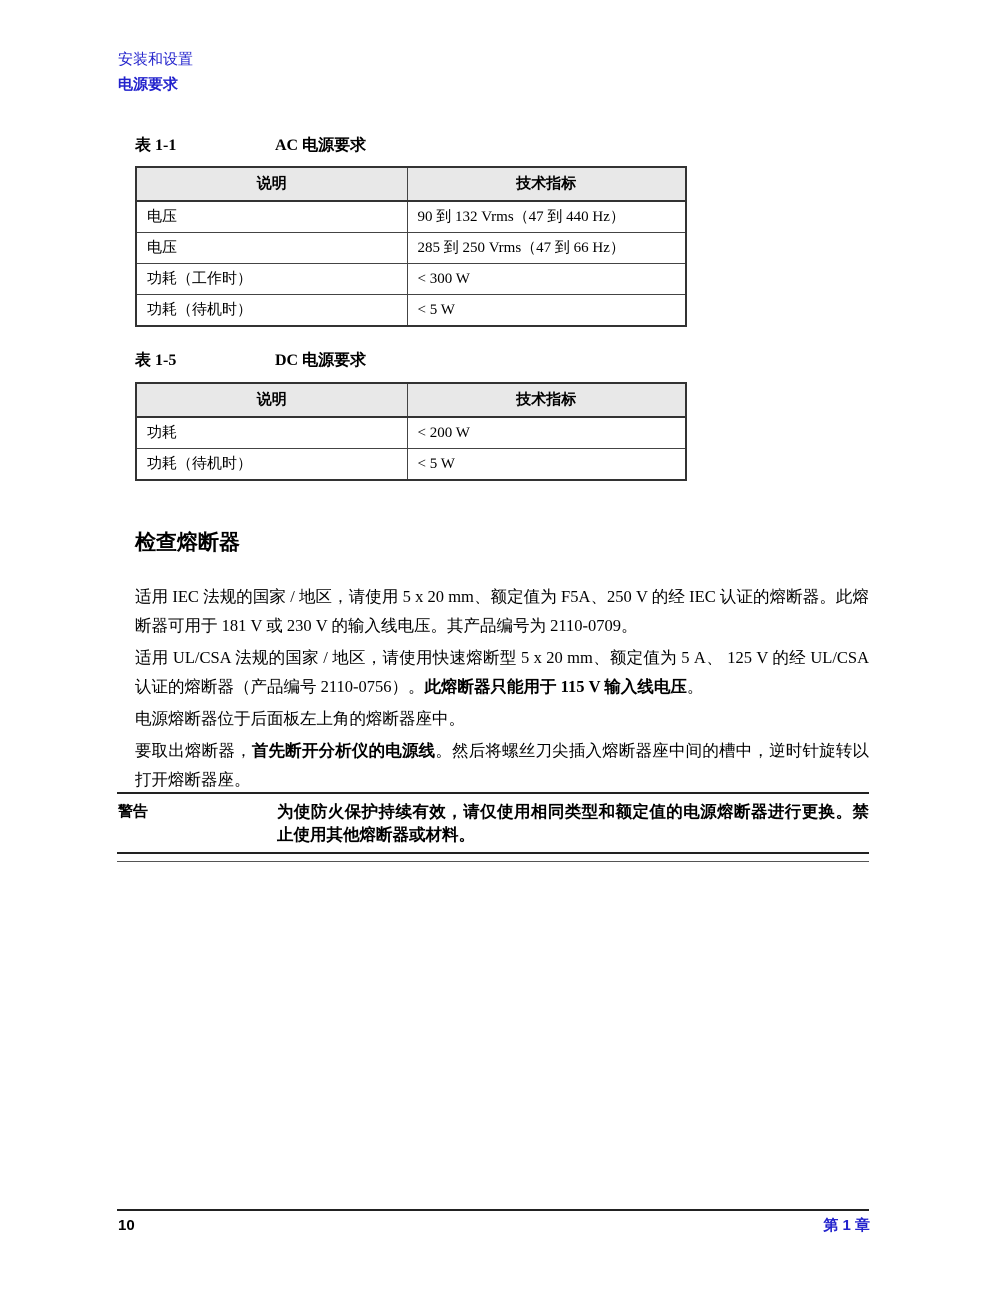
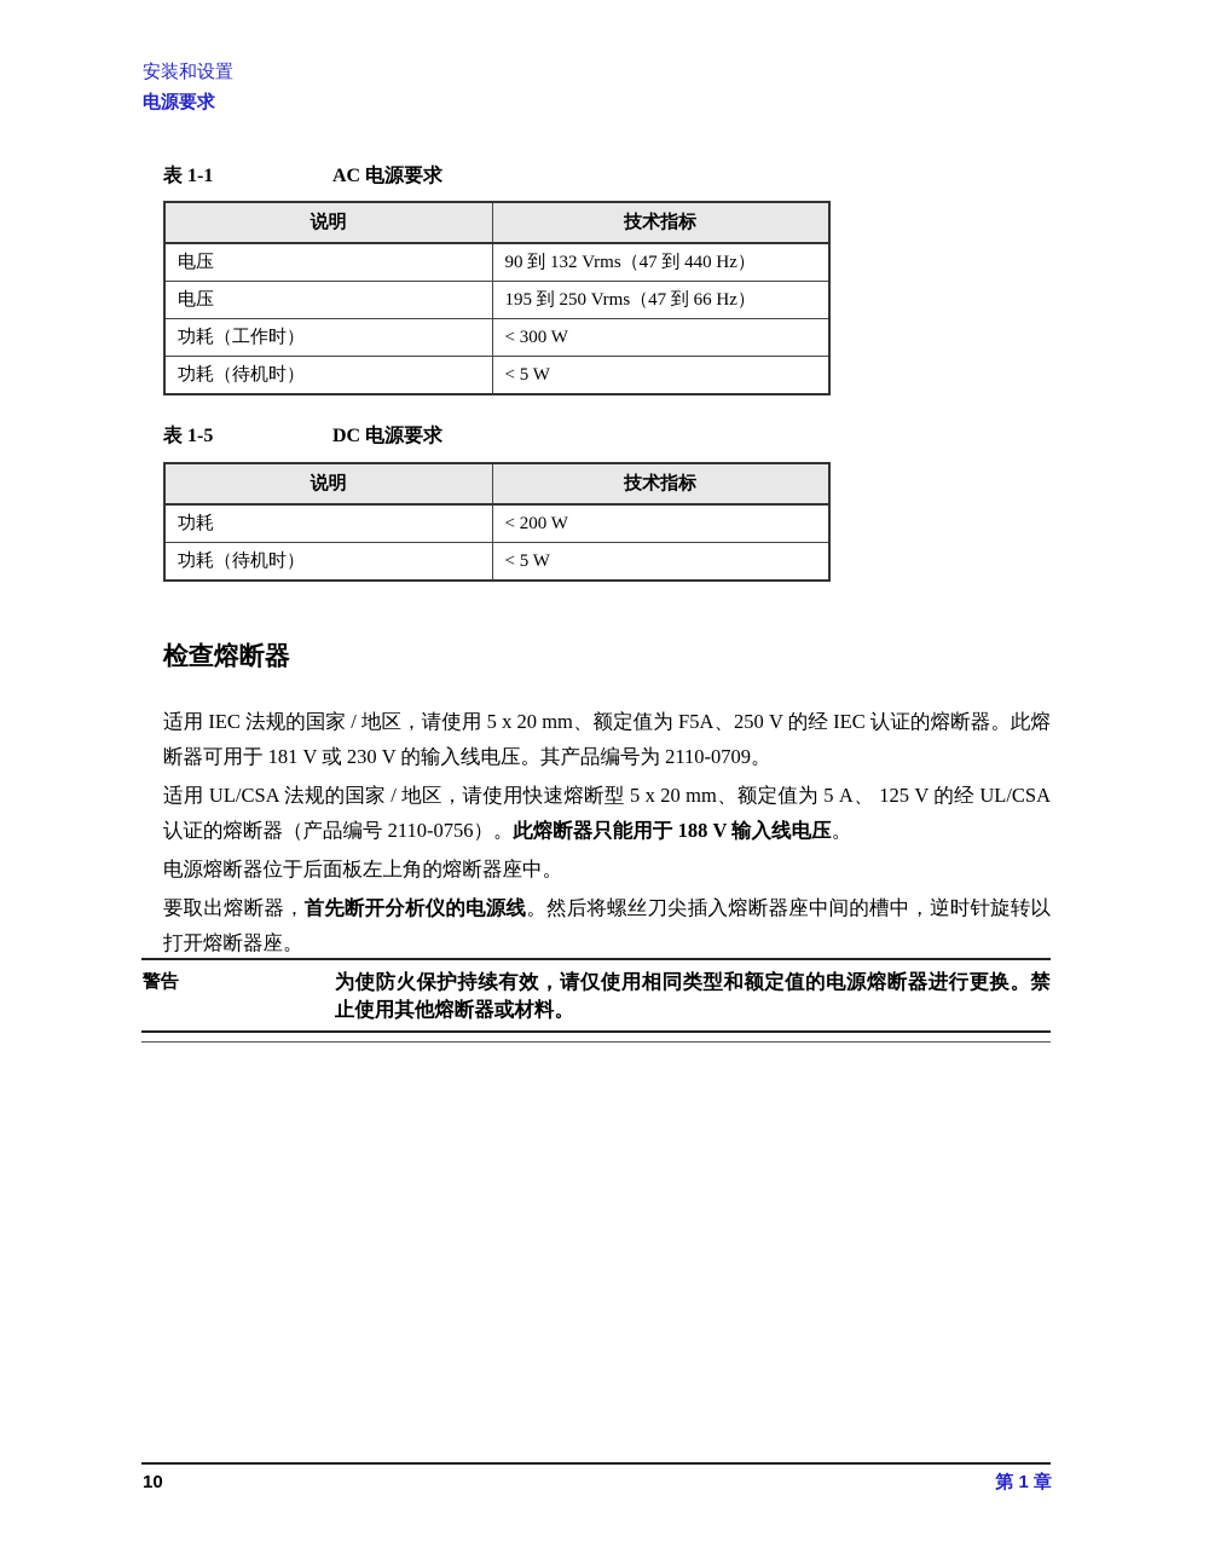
  安装和设置
  电源要求
  表 1-1 AC 电源要求
  说明	技术指标
  电压	90 到 132 Vrms（47 到 440 Hz）
- 电压	285 到 250 Vrms（47 到 66 Hz）
+ 电压	195 到 250 Vrms（47 到 66 Hz）
  功耗（工作时）	< 300 W
  功耗（待机时）	< 5 W
  表 1-5 DC 电源要求
  说明	技术指标
  功耗	< 200 W
  功耗（待机时）	< 5 W
  检查熔断器
  适用 IEC 法规的国家 / 地区，请使用 5 x 20 mm、额定值为 F5A、250 V 的经 IEC 认证的熔断器。此熔断器可用于 181 V 或 230 V 的输入线电压。其产品编号为 2110-0709。
- 适用 UL/CSA 法规的国家 / 地区，请使用快速熔断型 5 x 20 mm、额定值为 5 A、 125 V 的经 UL/CSA 认证的熔断器（产品编号 2110-0756）。此熔断器只能用于 115 V 输入线电压。
+ 适用 UL/CSA 法规的国家 / 地区，请使用快速熔断型 5 x 20 mm、额定值为 5 A、 125 V 的经 UL/CSA 认证的熔断器（产品编号 2110-0756）。此熔断器只能用于 188 V 输入线电压。
  电源熔断器位于后面板左上角的熔断器座中。
  要取出熔断器，首先断开分析仪的电源线。然后将螺丝刀尖插入熔断器座中间的槽中，逆时针旋转以打开熔断器座。
  警告
  为使防火保护持续有效，请仅使用相同类型和额定值的电源熔断器进行更换。禁止使用其他熔断器或材料。
  10
  第 1 章
